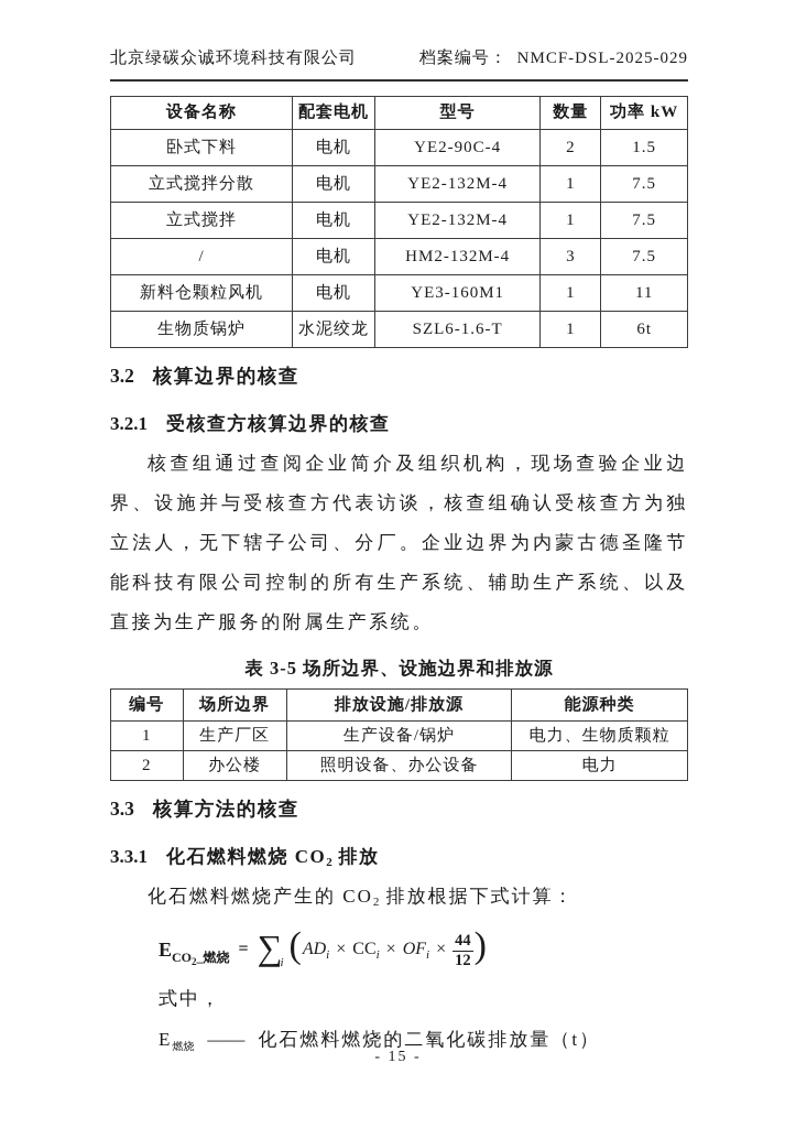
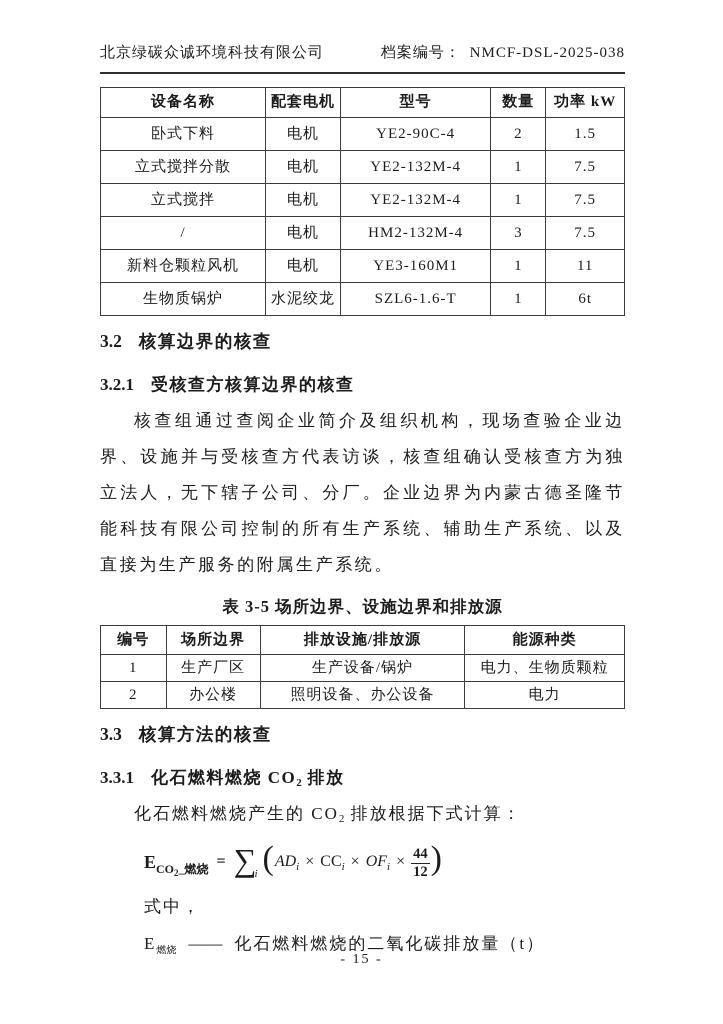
  北京绿碳众诚环境科技有限公司
- 档案编号： NMCF-DSL-2025-029
+ 档案编号： NMCF-DSL-2025-038
  设备名称	配套电机	型号	数量	功率 kW
  卧式下料	电机	YE2-90C-4	2	1.5
  立式搅拌分散	电机	YE2-132M-4	1	7.5
  立式搅拌	电机	YE2-132M-4	1	7.5
  /	电机	HM2-132M-4	3	7.5
  新料仓颗粒风机	电机	YE3-160M1	1	11
  生物质锅炉	水泥绞龙	SZL6-1.6-T	1	6t
  3.2 核算边界的核查
  3.2.1 受核查方核算边界的核查
  核查组通过查阅企业简介及组织机构，现场查验企业边界、设施并与受核查方代表访谈，核查组确认受核查方为独立法人，无下辖子公司、分厂。企业边界为内蒙古德圣隆节能科技有限公司控制的所有生产系统、辅助生产系统、以及直接为生产服务的附属生产系统。
  表 3-5 场所边界、设施边界和排放源
  编号	场所边界	排放设施/排放源	能源种类
  1	生产厂区	生产设备/锅炉	电力、生物质颗粒
  2	办公楼	照明设备、办公设备	电力
  3.3 核算方法的核查
  3.3.1 化石燃料燃烧 CO2 排放
  化石燃料燃烧产生的 CO2 排放根据下式计算：
  ECO2_燃烧
  =
  ∑
  i
  (
  ADi
  ×
  CCi
  ×
  OFi
  ×
  44
  12
  )
  式中，
  E燃烧—— 化石燃料燃烧的二氧化碳排放量（t）
  - 15 -
